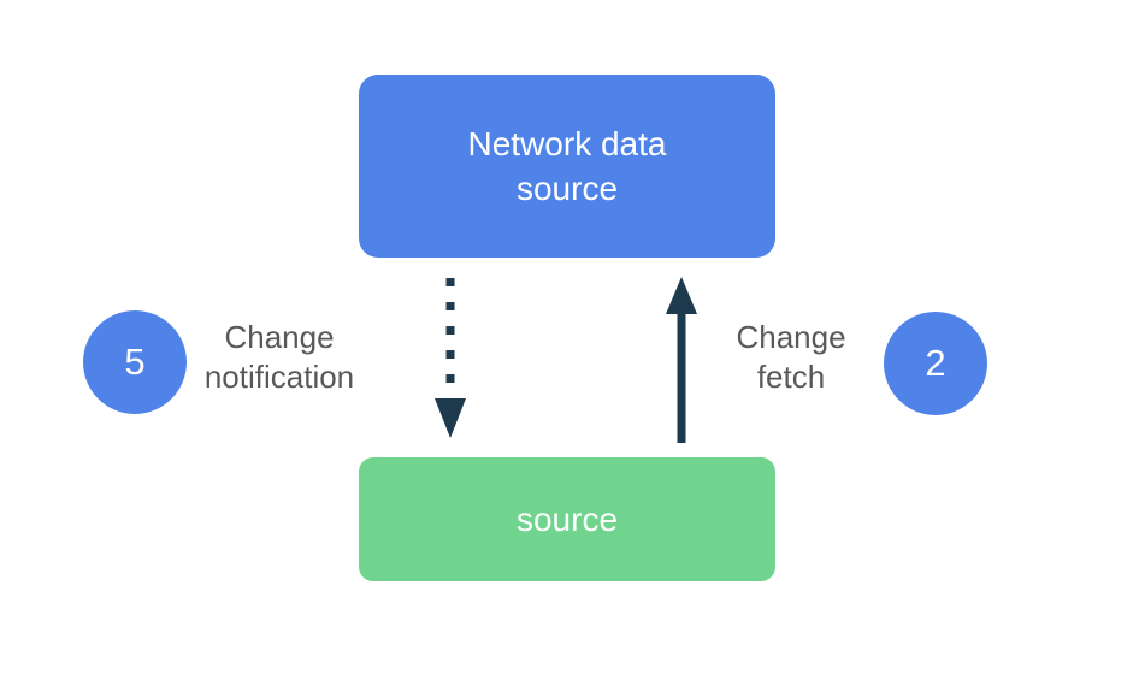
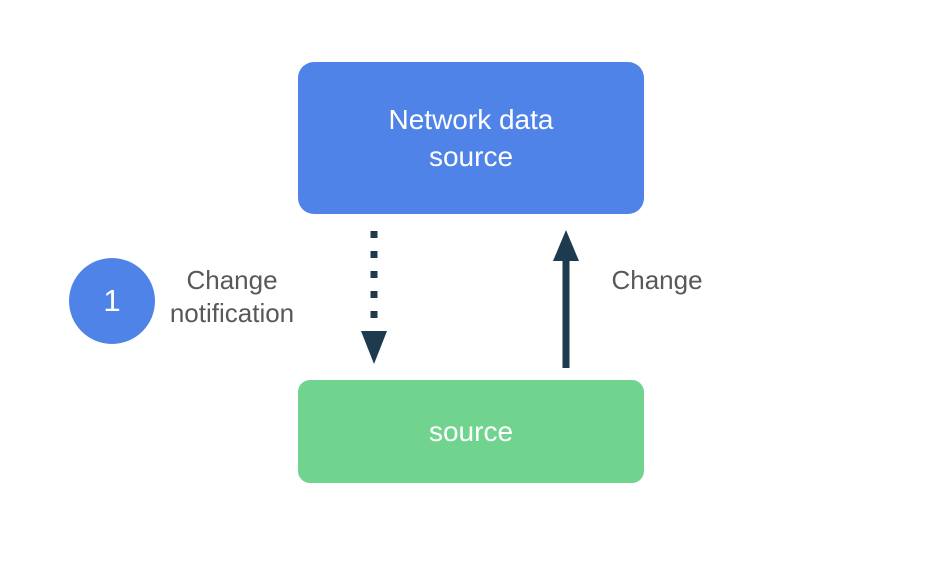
  Network data
  source
  source
- 5
+ 1
  Change
  notification
  Change
- fetch
- 2
